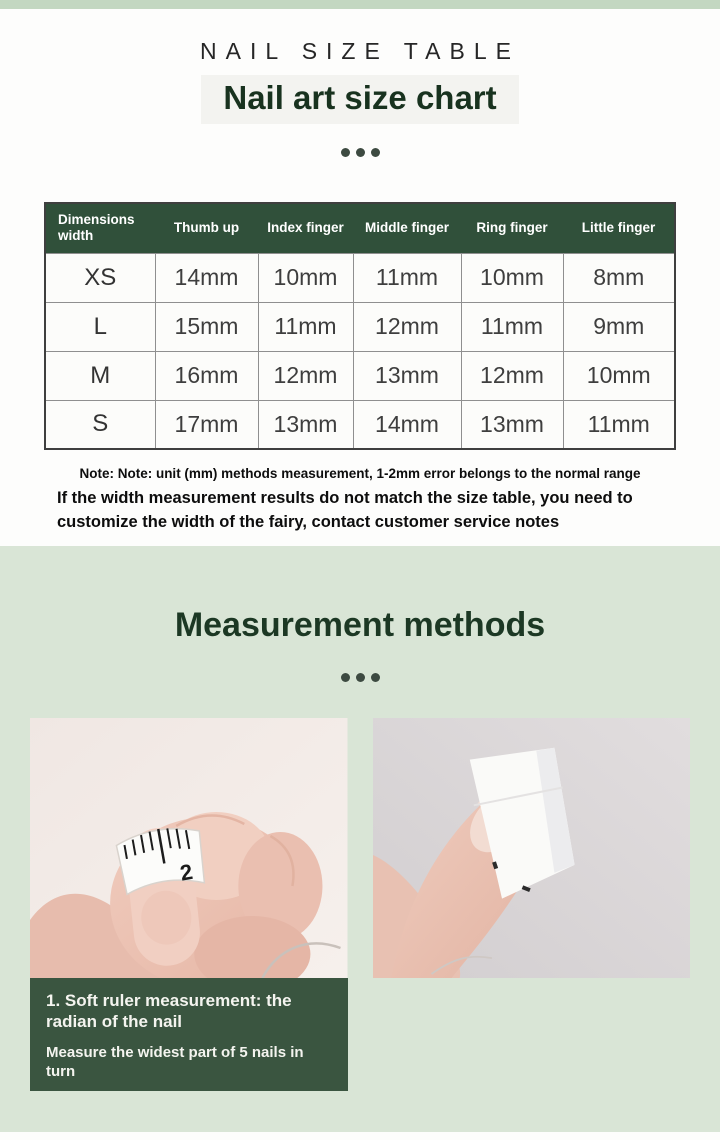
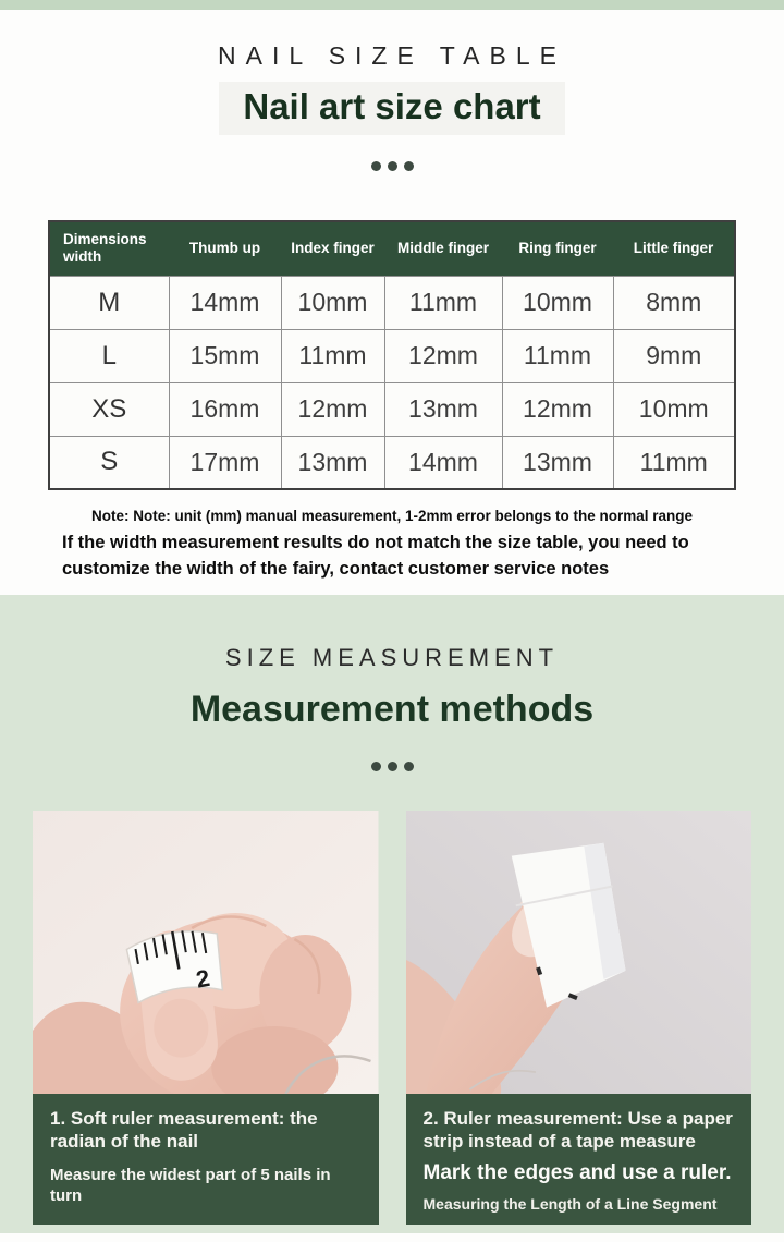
  NAIL SIZE TABLE
  Nail art size chart
  Dimensions width	Thumb up	Index finger	Middle finger	Ring finger	Little finger
- XS	14mm	10mm	11mm	10mm	8mm
+ M	14mm	10mm	11mm	10mm	8mm
  L	15mm	11mm	12mm	11mm	9mm
- M	16mm	12mm	13mm	12mm	10mm
+ XS	16mm	12mm	13mm	12mm	10mm
  S	17mm	13mm	14mm	13mm	11mm
- Note: Note: unit (mm) methods measurement, 1-2mm error belongs to the normal range
+ Note: Note: unit (mm) manual measurement, 1-2mm error belongs to the normal range
  If the width measurement results do not match the size table, you need to customize the width of the fairy, contact customer service notes
+ SIZE MEASUREMENT
  Measurement methods
  1. Soft ruler measurement: the radian of the nail
  Measure the widest part of 5 nails in turn
+ 2. Ruler measurement: Use a paper strip instead of a tape measure
+ Mark the edges and use a ruler.
+ Measuring the Length of a Line Segment
